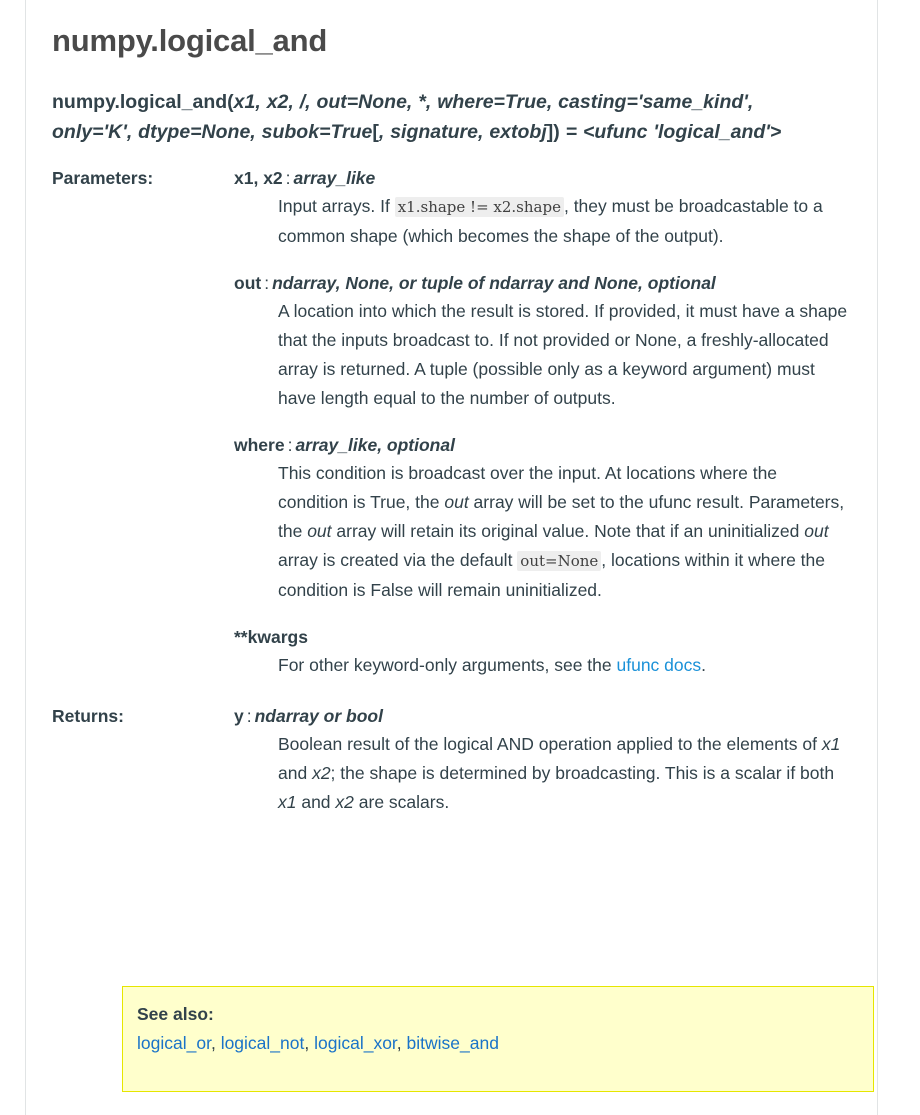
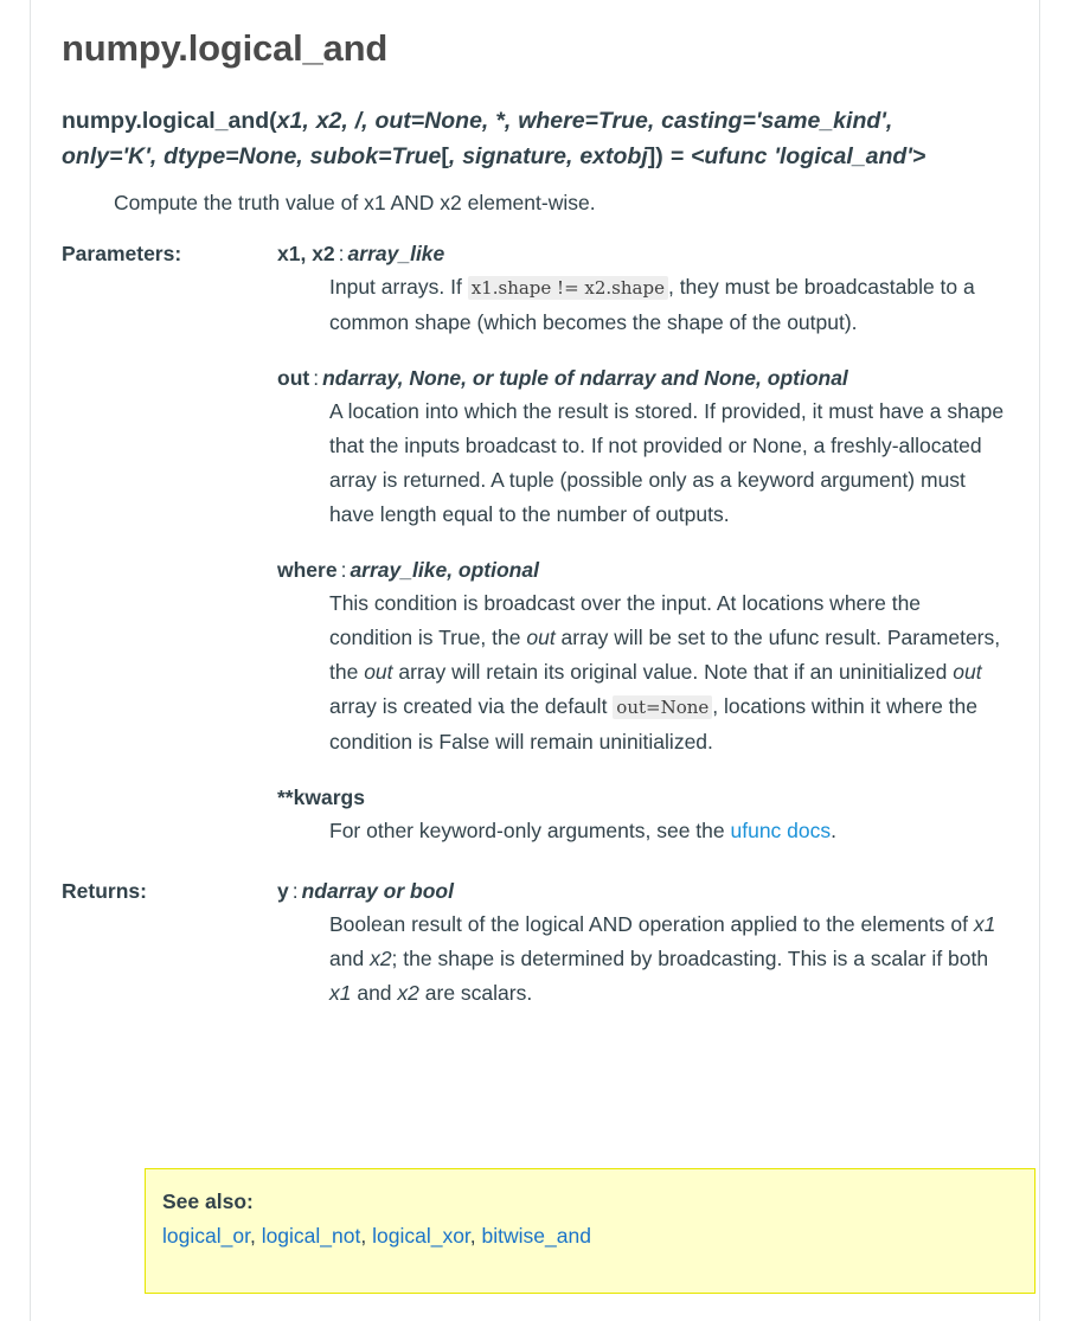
  numpy.logical_and
  numpy.logical_and(x1, x2, /, out=None, *, where=True, casting='same_kind', only='K', dtype=None, subok=True[, signature, extobj]) = <ufunc 'logical_and'>
+ Compute the truth value of x1 AND x2 element-wise.
  Parameters:	x1, x2 : array_likeInput arrays. If x1.shape != x2.shape , they must be broadcastable to a common shape (which becomes the shape of the output).out : ndarray, None, or tuple of ndarray and None, optionalA location into which the result is stored. If provided, it must have a shape that the inputs broadcast to. If not provided or None, a freshly-allocated array is returned. A tuple (possible only as a keyword argument) must have length equal to the number of outputs.where : array_like, optionalThis condition is broadcast over the input. At locations where the condition is True, the out array will be set to the ufunc result. Parameters, the out array will retain its original value. Note that if an uninitialized out array is created via the default out=None , locations within it where the condition is False will remain uninitialized.**kwargsFor other keyword-only arguments, see the ufunc docs.
  Returns:	y : ndarray or boolBoolean result of the logical AND operation applied to the elements of x1 and x2; the shape is determined by broadcasting. This is a scalar if both x1 and x2 are scalars.
  See also:
  logical_or, logical_not, logical_xor, bitwise_and
